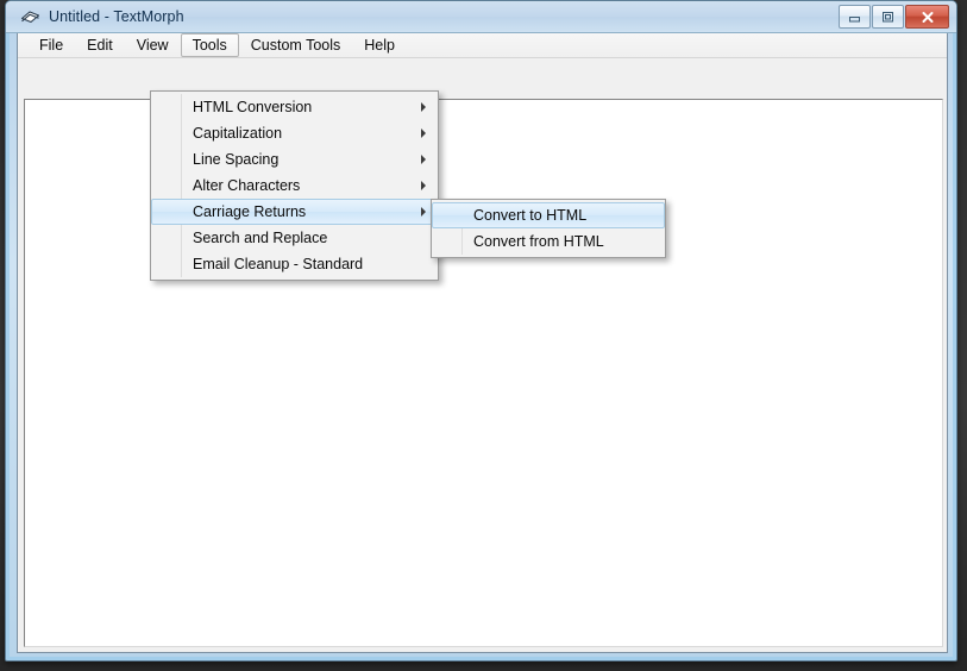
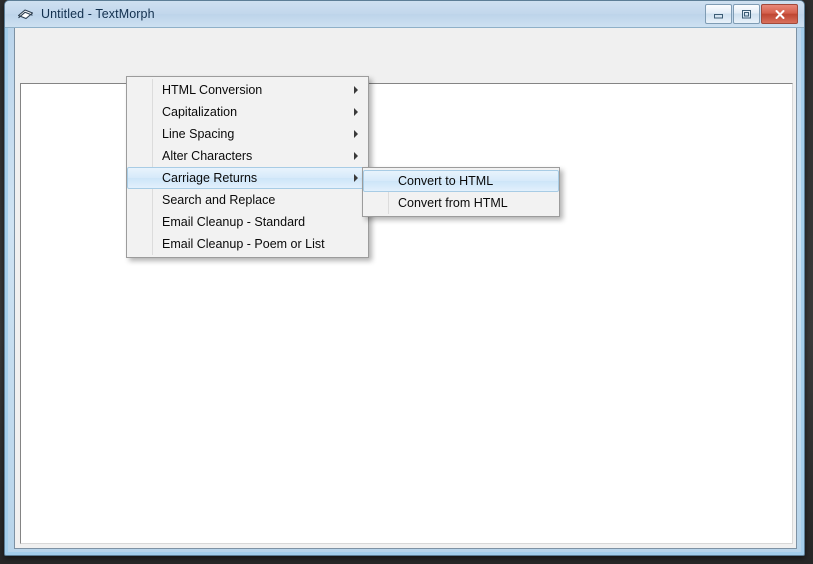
  Untitled - TextMorph
- File
- Edit
- View
- Tools
- Custom Tools
- Help
  HTML Conversion
  Capitalization
  Line Spacing
  Alter Characters
  Carriage Returns
  Search and Replace
  Email Cleanup - Standard
+ Email Cleanup - Poem or List
  Convert to HTML
  Convert from HTML
